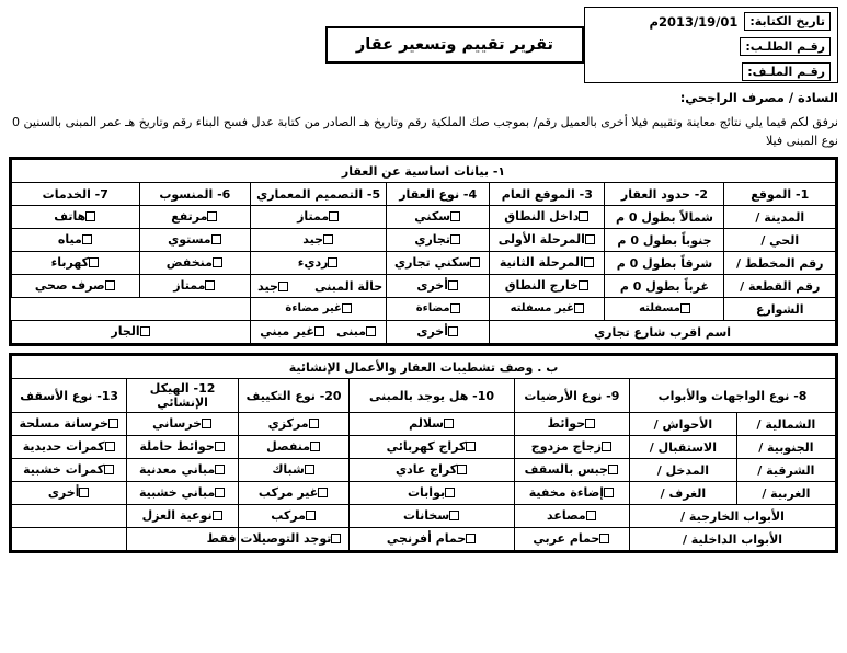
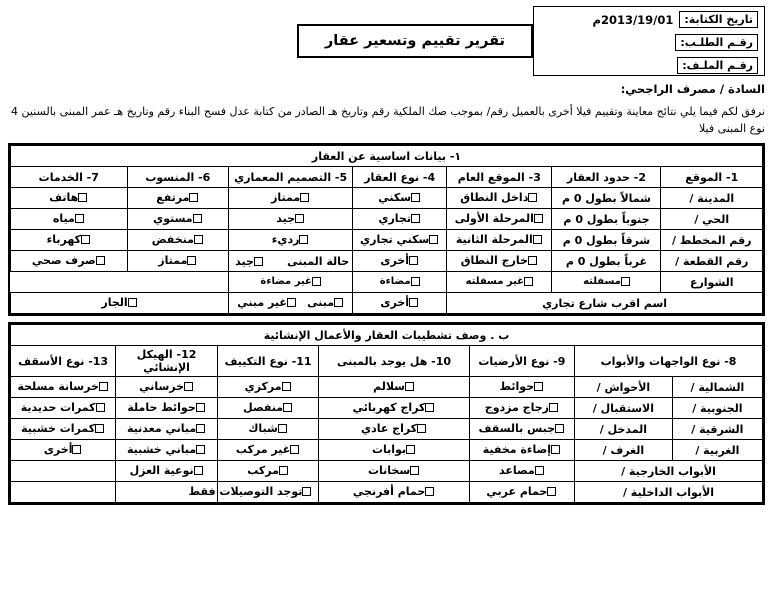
  تاريخ الكتابة:
  2013/19/01م
  رقـم الطلـب:
  رقـم الملـف:
  تقرير تقييم وتسعير عقار
  السادة / مصرف الراجحي:
- نرفق لكم فيما يلي نتائج معاينة وتقييم فيلا أخرى بالعميل رقم/ بموجب صك الملكية رقم وتاريخ هـ الصادر من كتابة عدل فسح البناء رقم وتاريخ هـ عمر المبنى بالسنين 0 نوع المبنى فيلا
+ نرفق لكم فيما يلي نتائج معاينة وتقييم فيلا أخرى بالعميل رقم/ بموجب صك الملكية رقم وتاريخ هـ الصادر من كتابة عدل فسح البناء رقم وتاريخ هـ عمر المبنى بالسنين 4 نوع المبنى فيلا
  ١- بيانات اساسية عن العقار
  1- الموقع	2- حدود العقار	3- الموقع العام	4- نوع العقار	5- التصميم المعماري	6- المنسوب	7- الخدمات
  المدينة /	شمالاً بطول 0 م	داخل النطاق	سكني	ممتاز	مرتفع	هاتف
  الحي /	جنوباً بطول 0 م	المرحلة الأولى	تجاري	جيد	مستوي	مياه
  رقم المخطط /	شرقاً بطول 0 م	المرحلة الثانية	سكني تجاري	رديء	منخفض	كهرباء
  رقم القطعة /	غرباً بطول 0 م	خارج النطاق	أخرى	حالة المبنى جيد	ممتاز	صرف صحي
  الشوارع	مسفلته	غير مسفلته	مضاءة	غير مضاءة
  اسم اقرب شارع تجاري	أخرى	مبنى غير مبني	الجار
  ب . وصف تشطيبات العقار والأعمال الإنشائية
- 8- نوع الواجهات والأبواب	9- نوع الأرضيات	10- هل يوجد بالمبنى	20- نوع التكييف	12- الهيكل الإنشائي	13- نوع الأسقف
+ 8- نوع الواجهات والأبواب	9- نوع الأرضيات	10- هل يوجد بالمبنى	11- نوع التكييف	12- الهيكل الإنشائي	13- نوع الأسقف
  الشمالية /	الأحواش /	حوائط	سلالم	مركزي	خرساني	خرسانة مسلحة
  الجنوبية /	الاستقبال /	زجاج مزدوج	كراج كهربائي	منفصل	حوائط حاملة	كمرات حديدية
  الشرقية /	المدخل /	جبس بالسقف	كراج عادي	شباك	مباني معدنية	كمرات خشبية
  الغربية /	الغرف /	إضاءة مخفية	بوابات	غير مركب	مباني خشبية	أخرى
  الأبواب الخارجية /	مصاعد	سخانات	مركب	نوعية العزل
  الأبواب الداخلية /	حمام عربي	حمام أفرنجي	توجد التوصيلات فقط
